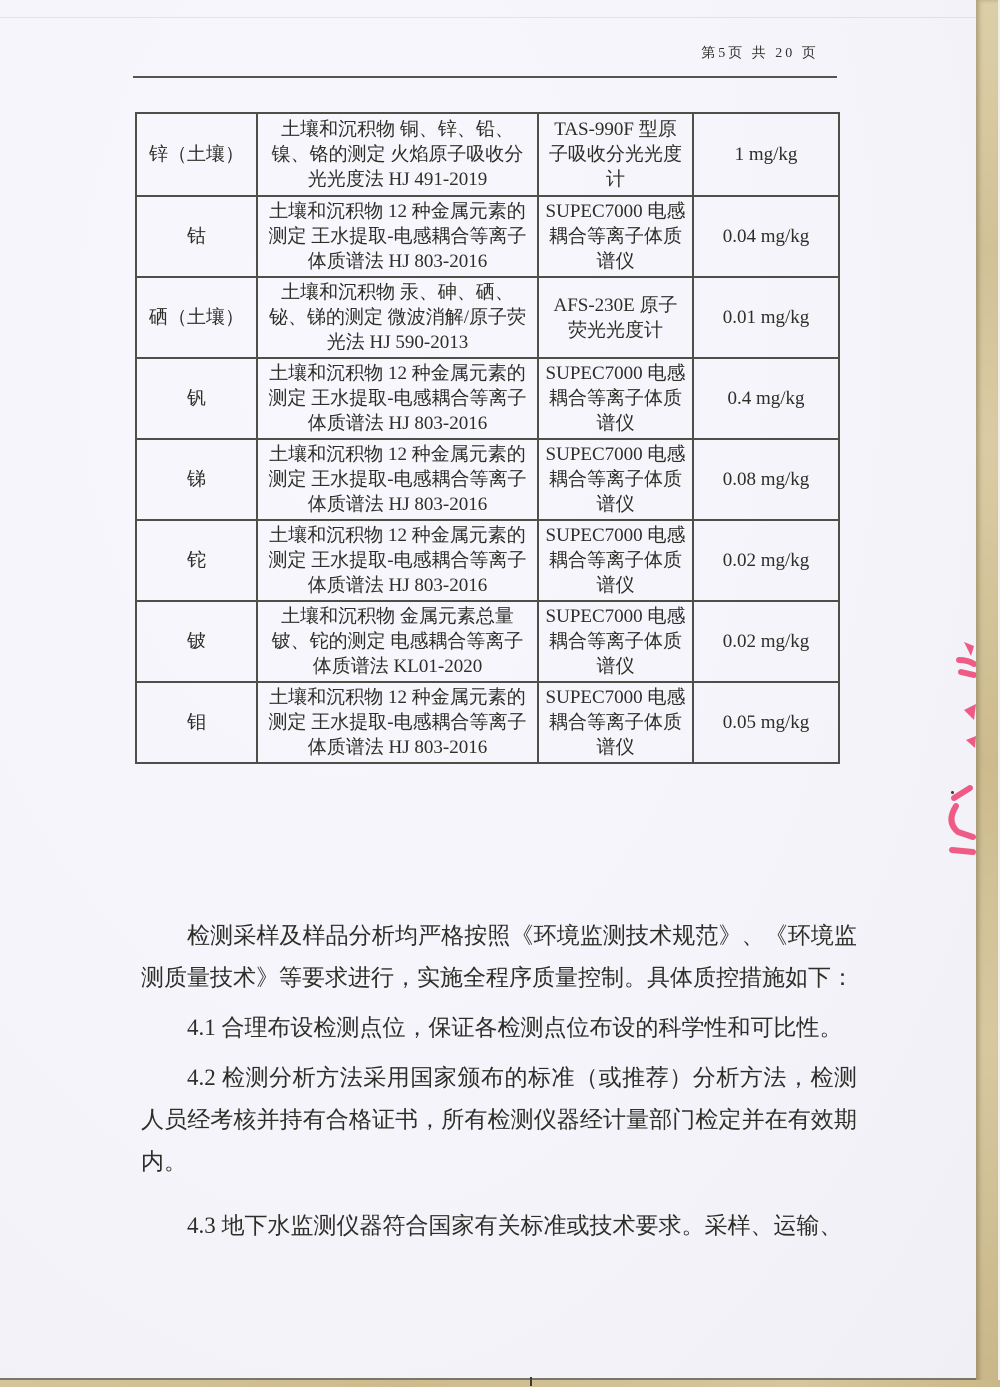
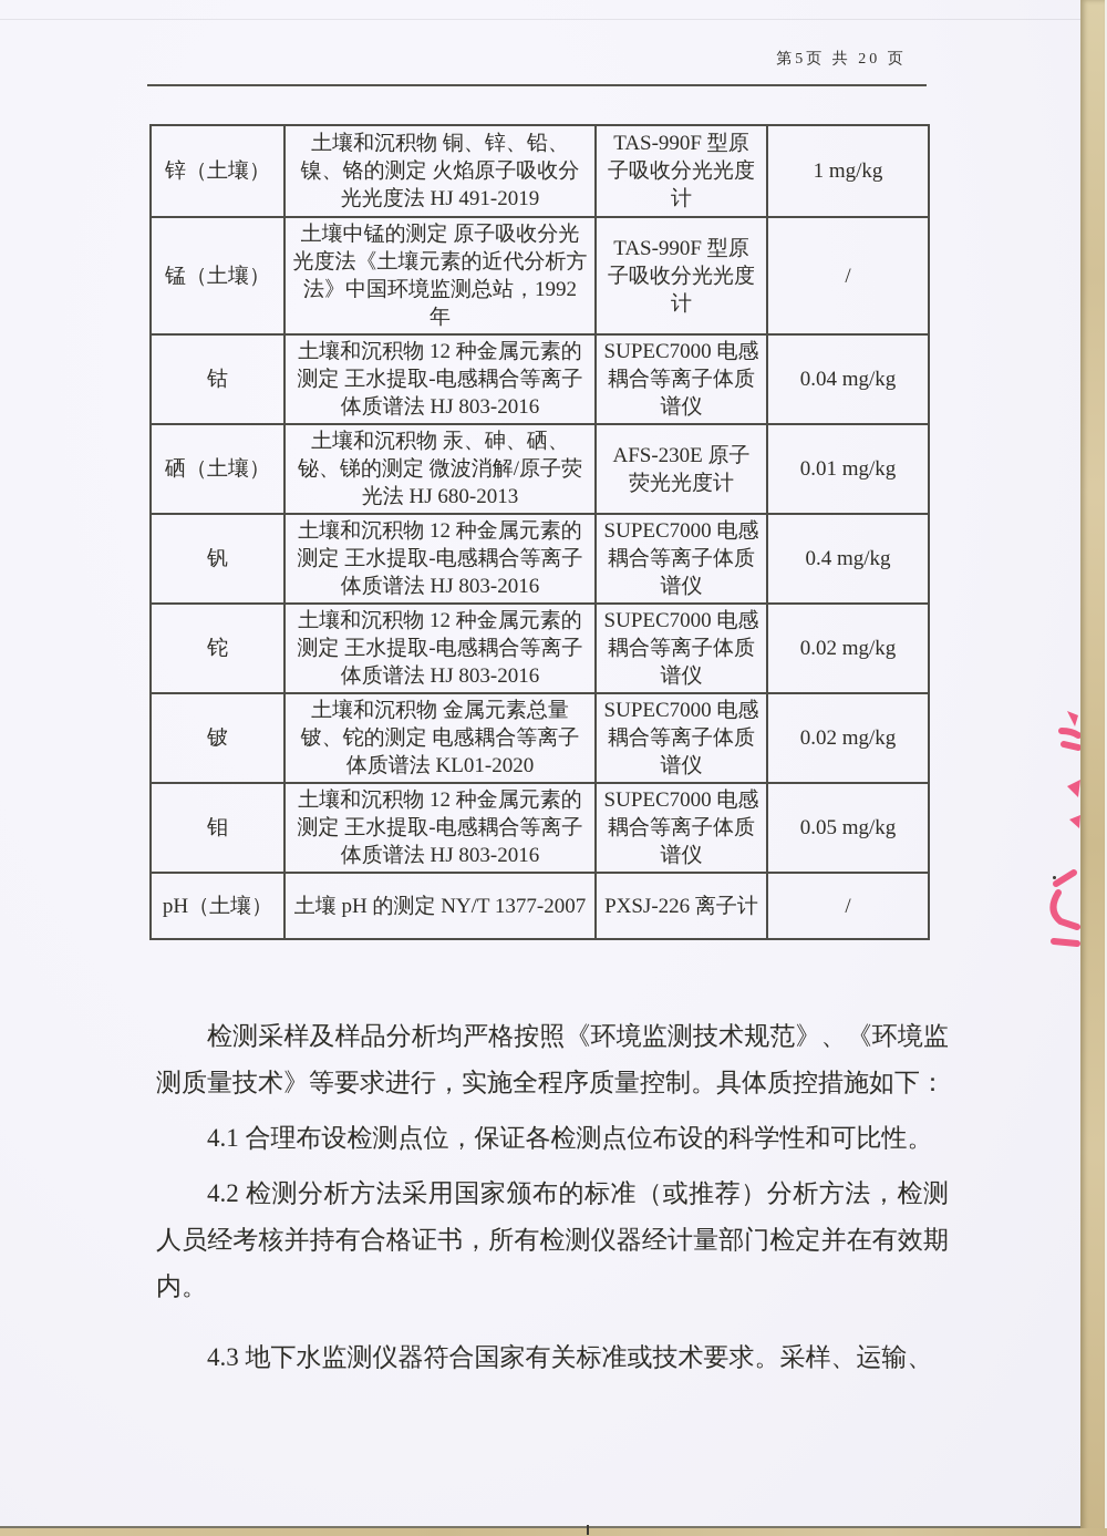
  第5页 共 20 页
  锌（土壤）	土壤和沉积物 铜、锌、铅、镍、铬的测定 火焰原子吸收分光光度法 HJ 491-2019	TAS-990F 型原子吸收分光光度计	1 mg/kg
+ 锰（土壤）	土壤中锰的测定 原子吸收分光光度法《土壤元素的近代分析方法》中国环境监测总站，1992 年	TAS-990F 型原子吸收分光光度计	/
  钴	土壤和沉积物 12 种金属元素的测定 王水提取-电感耦合等离子体质谱法 HJ 803-2016	SUPEC7000 电感耦合等离子体质谱仪	0.04 mg/kg
- 硒（土壤）	土壤和沉积物 汞、砷、硒、铋、锑的测定 微波消解/原子荧光法 HJ 590-2013	AFS-230E 原子荧光光度计	0.01 mg/kg
+ 硒（土壤）	土壤和沉积物 汞、砷、硒、铋、锑的测定 微波消解/原子荧光法 HJ 680-2013	AFS-230E 原子荧光光度计	0.01 mg/kg
  钒	土壤和沉积物 12 种金属元素的测定 王水提取-电感耦合等离子体质谱法 HJ 803-2016	SUPEC7000 电感耦合等离子体质谱仪	0.4 mg/kg
- 锑	土壤和沉积物 12 种金属元素的测定 王水提取-电感耦合等离子体质谱法 HJ 803-2016	SUPEC7000 电感耦合等离子体质谱仪	0.08 mg/kg
  铊	土壤和沉积物 12 种金属元素的测定 王水提取-电感耦合等离子体质谱法 HJ 803-2016	SUPEC7000 电感耦合等离子体质谱仪	0.02 mg/kg
  铍	土壤和沉积物 金属元素总量铍、铊的测定 电感耦合等离子体质谱法 KL01-2020	SUPEC7000 电感耦合等离子体质谱仪	0.02 mg/kg
  钼	土壤和沉积物 12 种金属元素的测定 王水提取-电感耦合等离子体质谱法 HJ 803-2016	SUPEC7000 电感耦合等离子体质谱仪	0.05 mg/kg
+ pH（土壤）	土壤 pH 的测定 NY/T 1377-2007	PXSJ-226 离子计	/
  检测采样及样品分析均严格按照《环境监测技术规范》、《环境监测质量技术》等要求进行，实施全程序质量控制。具体质控措施如下：
  4.1 合理布设检测点位，保证各检测点位布设的科学性和可比性。
  4.2 检测分析方法采用国家颁布的标准（或推荐）分析方法，检测人员经考核并持有合格证书，所有检测仪器经计量部门检定并在有效期内。
  4.3 地下水监测仪器符合国家有关标准或技术要求。采样、运输、
